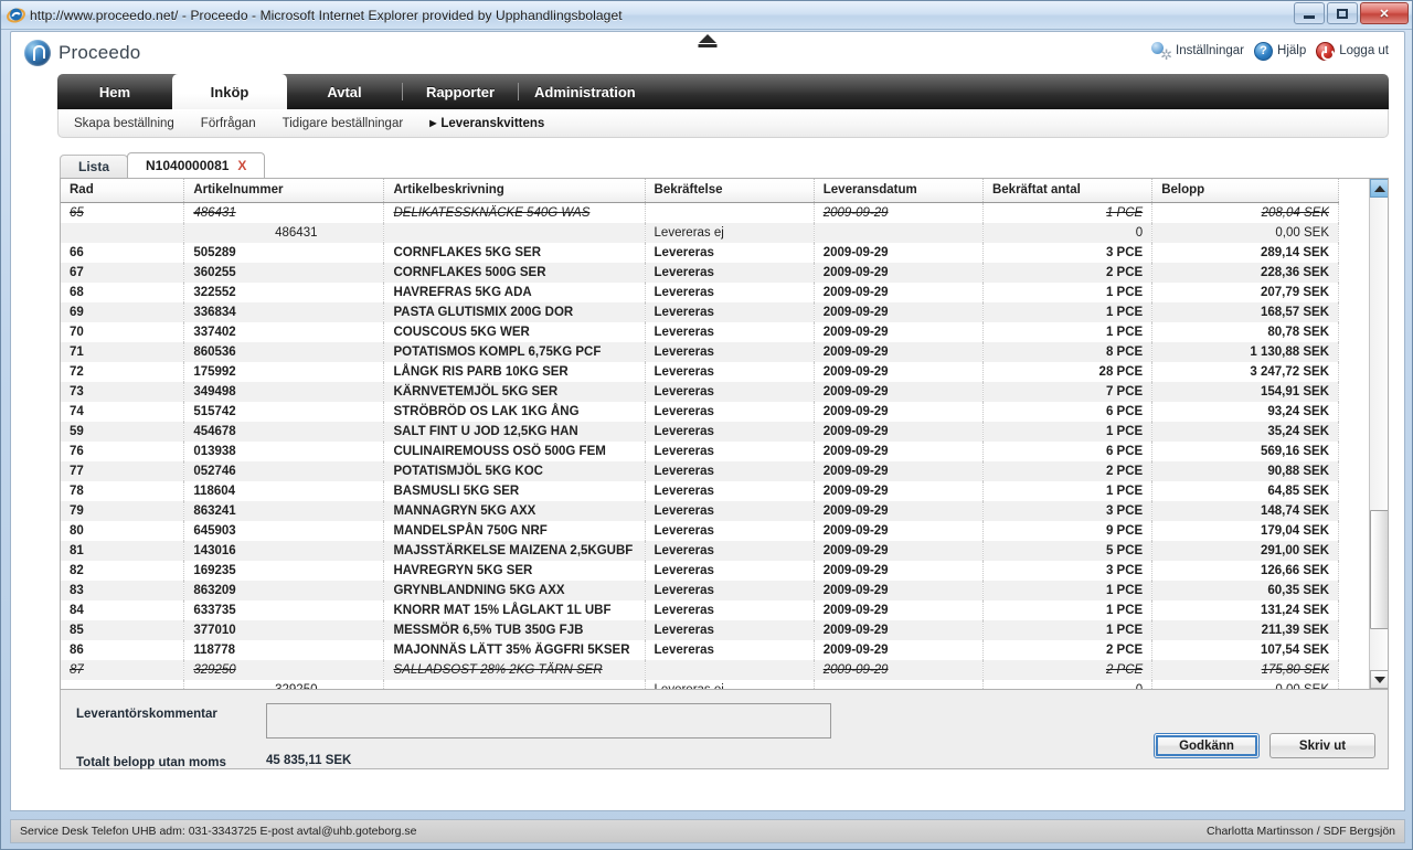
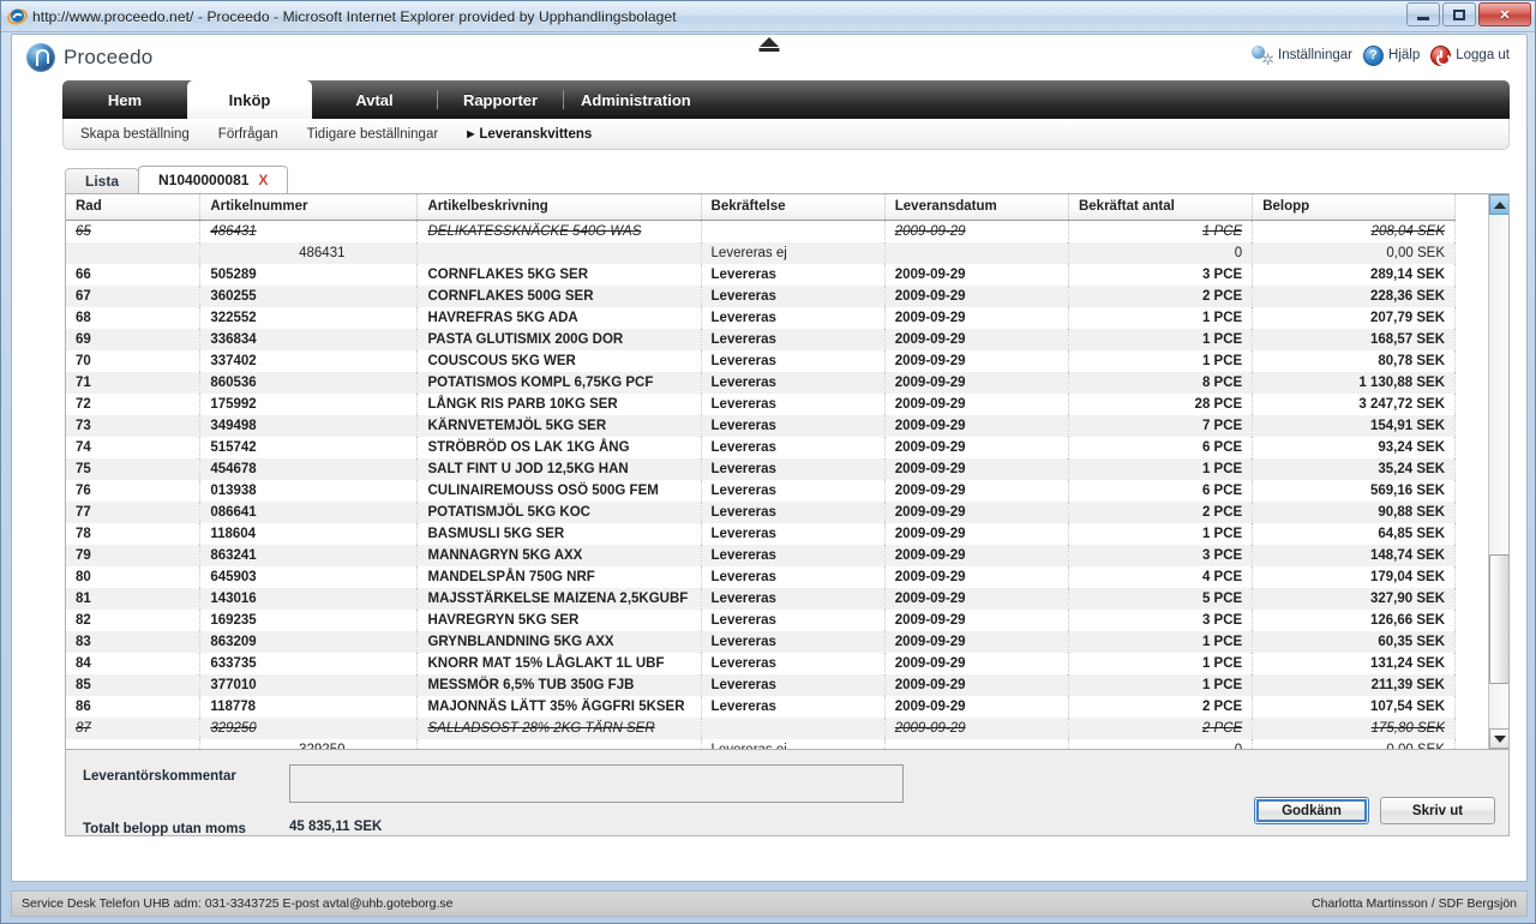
  http://www.proceedo.net/ - Proceedo - Microsoft Internet Explorer provided by Upphandlingsbolaget
  ✕
  Proceedo
  Inställningar
  ?
  Hjälp
  Logga ut
  Hem
  Inköp
  Avtal
  Rapporter
  Administration
  Skapa beställning
  Förfrågan
  Tidigare beställningar
  Leveranskvittens
  Lista
  N1040000081
  X
  Rad	Artikelnummer	Artikelbeskrivning	Bekräftelse	Leveransdatum	Bekräftat antal	Belopp
  65	486431	DELIKATESSKNÄCKE 540G WAS		2009-09-29	1 PCE	208,04 SEK
  	486431		Levereras ej		0	0,00 SEK
  66	505289	CORNFLAKES 5KG SER	Levereras	2009-09-29	3 PCE	289,14 SEK
  67	360255	CORNFLAKES 500G SER	Levereras	2009-09-29	2 PCE	228,36 SEK
  68	322552	HAVREFRAS 5KG ADA	Levereras	2009-09-29	1 PCE	207,79 SEK
  69	336834	PASTA GLUTISMIX 200G DOR	Levereras	2009-09-29	1 PCE	168,57 SEK
  70	337402	COUSCOUS 5KG WER	Levereras	2009-09-29	1 PCE	80,78 SEK
  71	860536	POTATISMOS KOMPL 6,75KG PCF	Levereras	2009-09-29	8 PCE	1 130,88 SEK
  72	175992	LÅNGK RIS PARB 10KG SER	Levereras	2009-09-29	28 PCE	3 247,72 SEK
  73	349498	KÄRNVETEMJÖL 5KG SER	Levereras	2009-09-29	7 PCE	154,91 SEK
  74	515742	STRÖBRÖD OS LAK 1KG ÅNG	Levereras	2009-09-29	6 PCE	93,24 SEK
- 59	454678	SALT FINT U JOD 12,5KG HAN	Levereras	2009-09-29	1 PCE	35,24 SEK
+ 75	454678	SALT FINT U JOD 12,5KG HAN	Levereras	2009-09-29	1 PCE	35,24 SEK
  76	013938	CULINAIREMOUSS OSÖ 500G FEM	Levereras	2009-09-29	6 PCE	569,16 SEK
- 77	052746	POTATISMJÖL 5KG KOC	Levereras	2009-09-29	2 PCE	90,88 SEK
+ 77	086641	POTATISMJÖL 5KG KOC	Levereras	2009-09-29	2 PCE	90,88 SEK
  78	118604	BASMUSLI 5KG SER	Levereras	2009-09-29	1 PCE	64,85 SEK
  79	863241	MANNAGRYN 5KG AXX	Levereras	2009-09-29	3 PCE	148,74 SEK
- 80	645903	MANDELSPÅN 750G NRF	Levereras	2009-09-29	9 PCE	179,04 SEK
+ 80	645903	MANDELSPÅN 750G NRF	Levereras	2009-09-29	4 PCE	179,04 SEK
- 81	143016	MAJSSTÄRKELSE MAIZENA 2,5KGUBF	Levereras	2009-09-29	5 PCE	291,00 SEK
+ 81	143016	MAJSSTÄRKELSE MAIZENA 2,5KGUBF	Levereras	2009-09-29	5 PCE	327,90 SEK
  82	169235	HAVREGRYN 5KG SER	Levereras	2009-09-29	3 PCE	126,66 SEK
  83	863209	GRYNBLANDNING 5KG AXX	Levereras	2009-09-29	1 PCE	60,35 SEK
  84	633735	KNORR MAT 15% LÅGLAKT 1L UBF	Levereras	2009-09-29	1 PCE	131,24 SEK
  85	377010	MESSMÖR 6,5% TUB 350G FJB	Levereras	2009-09-29	1 PCE	211,39 SEK
  86	118778	MAJONNÄS LÄTT 35% ÄGGFRI 5KSER	Levereras	2009-09-29	2 PCE	107,54 SEK
  87	329250	SALLADSOST 28% 2KG TÄRN SER		2009-09-29	2 PCE	175,80 SEK
  Leverantörskommentar
  Totalt belopp utan moms
  45 835,11 SEK
  Godkänn
  Skriv ut
  Service Desk Telefon UHB adm: 031-3343725 E-post avtal@uhb.goteborg.se
  Charlotta Martinsson / SDF Bergsjön
